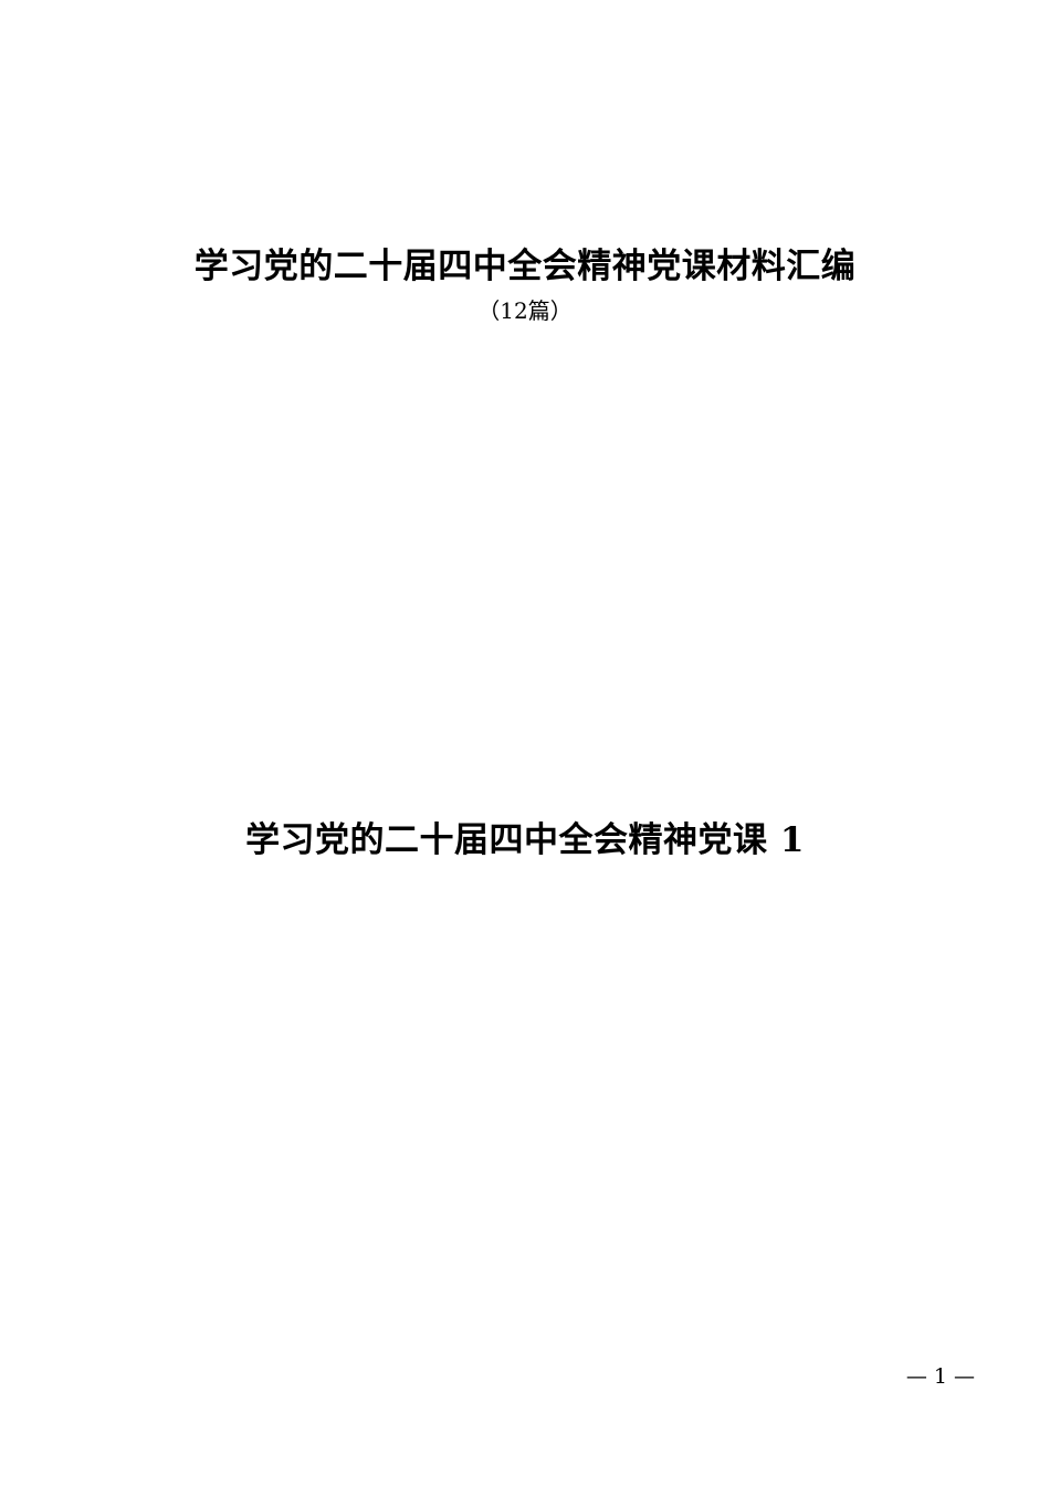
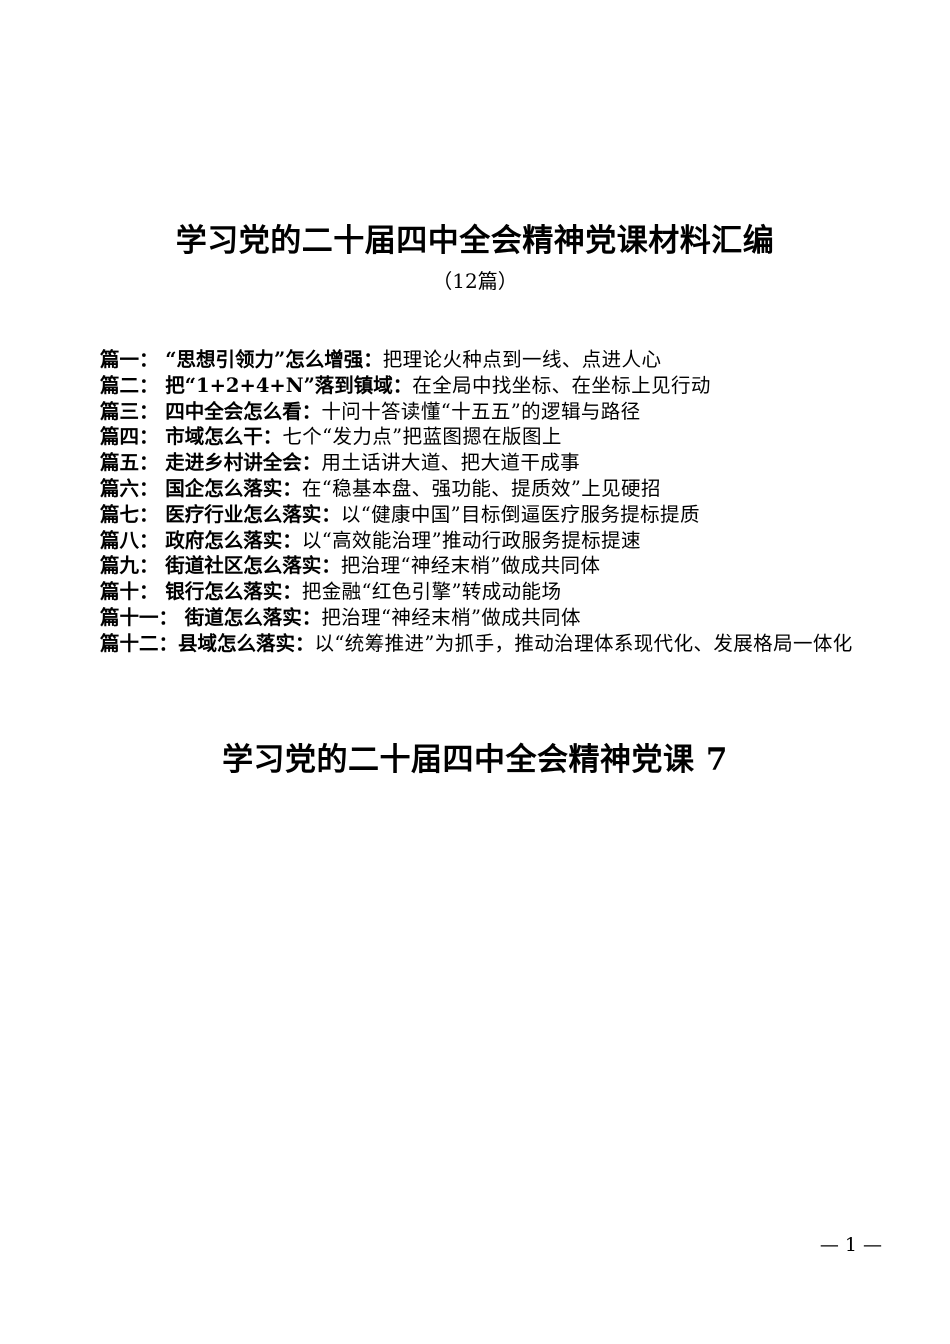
  学习党的二十届四中全会精神党课材料汇编
  （12篇）
+ 篇一： “思想引领力”怎么增强：把理论火种点到一线、点进人心
+ 篇二： 把“1+2+4+N”落到镇域：在全局中找坐标、在坐标上见行动
+ 篇三： 四中全会怎么看：十问十答读懂“十五五”的逻辑与路径
+ 篇四： 市域怎么干：七个“发力点”把蓝图摁在版图上
+ 篇五： 走进乡村讲全会：用土话讲大道、把大道干成事
+ 篇六： 国企怎么落实：在“稳基本盘、强功能、提质效”上见硬招
+ 篇七： 医疗行业怎么落实：以“健康中国”目标倒逼医疗服务提标提质
+ 篇八： 政府怎么落实：以“高效能治理”推动行政服务提标提速
+ 篇九： 街道社区怎么落实：把治理“神经末梢”做成共同体
+ 篇十： 银行怎么落实：把金融“红色引擎”转成动能场
+ 篇十一： 街道怎么落实：把治理“神经末梢”做成共同体
+ 篇十二：县域怎么落实：以“统筹推进”为抓手，推动治理体系现代化、发展格局一体化
- 学习党的二十届四中全会精神党课 1
+ 学习党的二十届四中全会精神党课 7
  — 1 —
